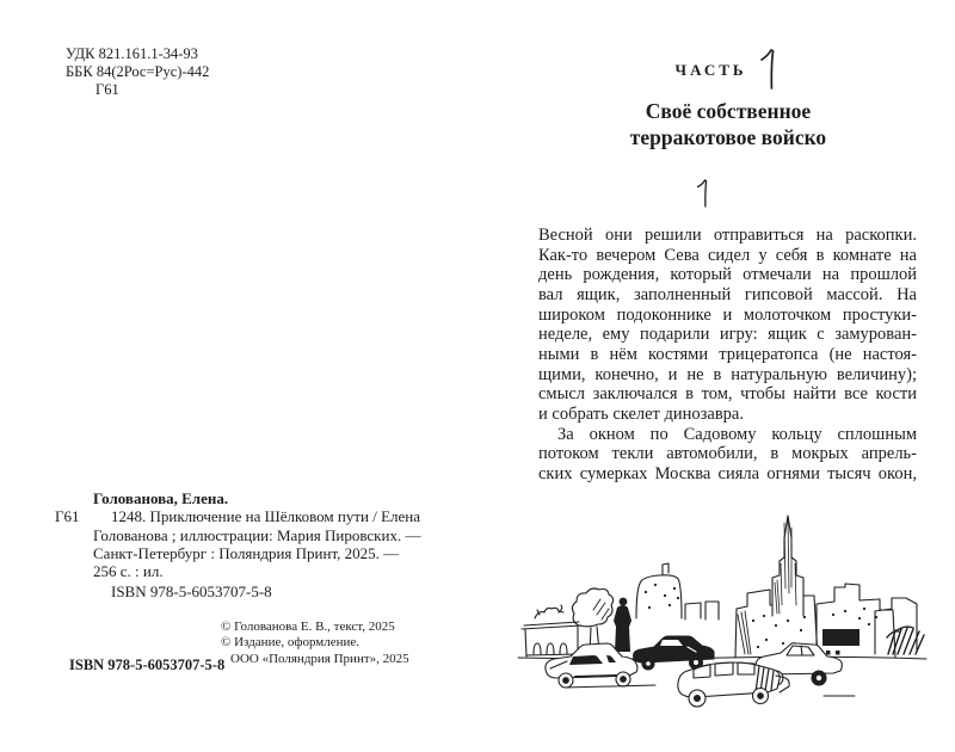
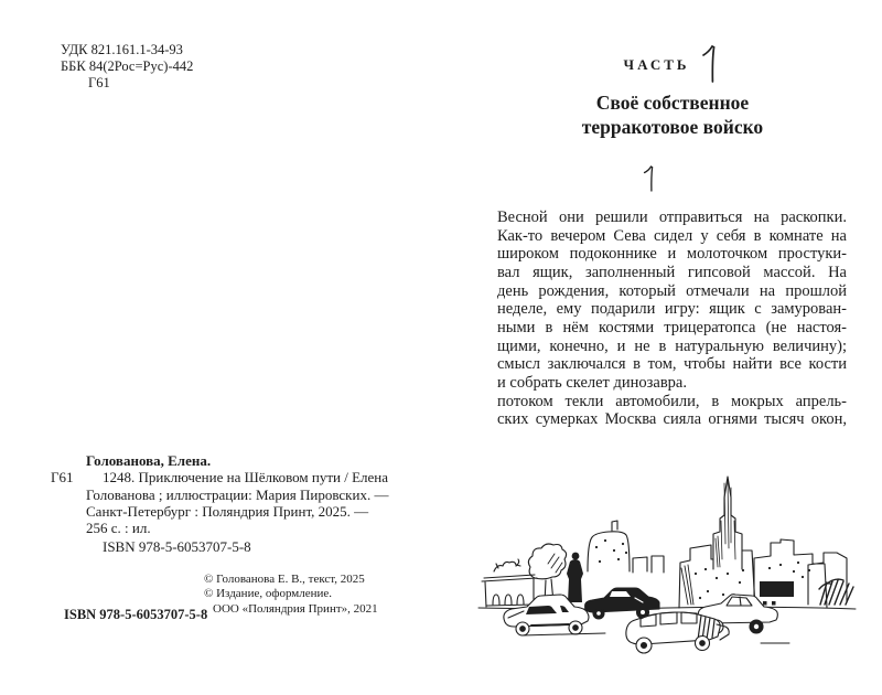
  УДК 821.161.1-34-93
  ББК 84(2Рос=Рус)-442
  Г61
  Голованова, Елена.
  Г61
  1248. Приключение на Шёлковом пути / Елена
  Голованова ; иллюстрации: Мария Пировских. —
  Санкт-Петербург : Поляндрия Принт, 2025. —
  256 с. : ил.
  ISBN 978-5-6053707-5-8
  © Голованова Е. В., текст, 2025
  © Издание, оформление.
- ООО «Поляндрия Принт», 2025
+ ООО «Поляндрия Принт», 2021
  ISBN 978-5-6053707-5-8
  ЧАСТЬ
  Своё собственное
  терракотовое войско
  Весной они решили отправиться на раскопки.
  Как-то вечером Сева сидел у себя в комнате на
- день рождения, который отмечали на прошлой
+ широком подоконнике и молоточком простуки-
  вал ящик, заполненный гипсовой массой. На
- широком подоконнике и молоточком простуки-
+ день рождения, который отмечали на прошлой
  неделе, ему подарили игру: ящик с замурован-
  ными в нём костями трицератопса (не настоя-
  щими, конечно, и не в натуральную величину);
  смысл заключался в том, чтобы найти все кости
  и собрать скелет динозавра.
- За окном по Садовому кольцу сплошным
  потоком текли автомобили, в мокрых апрель-
  ских сумерках Москва сияла огнями тысяч окон,
